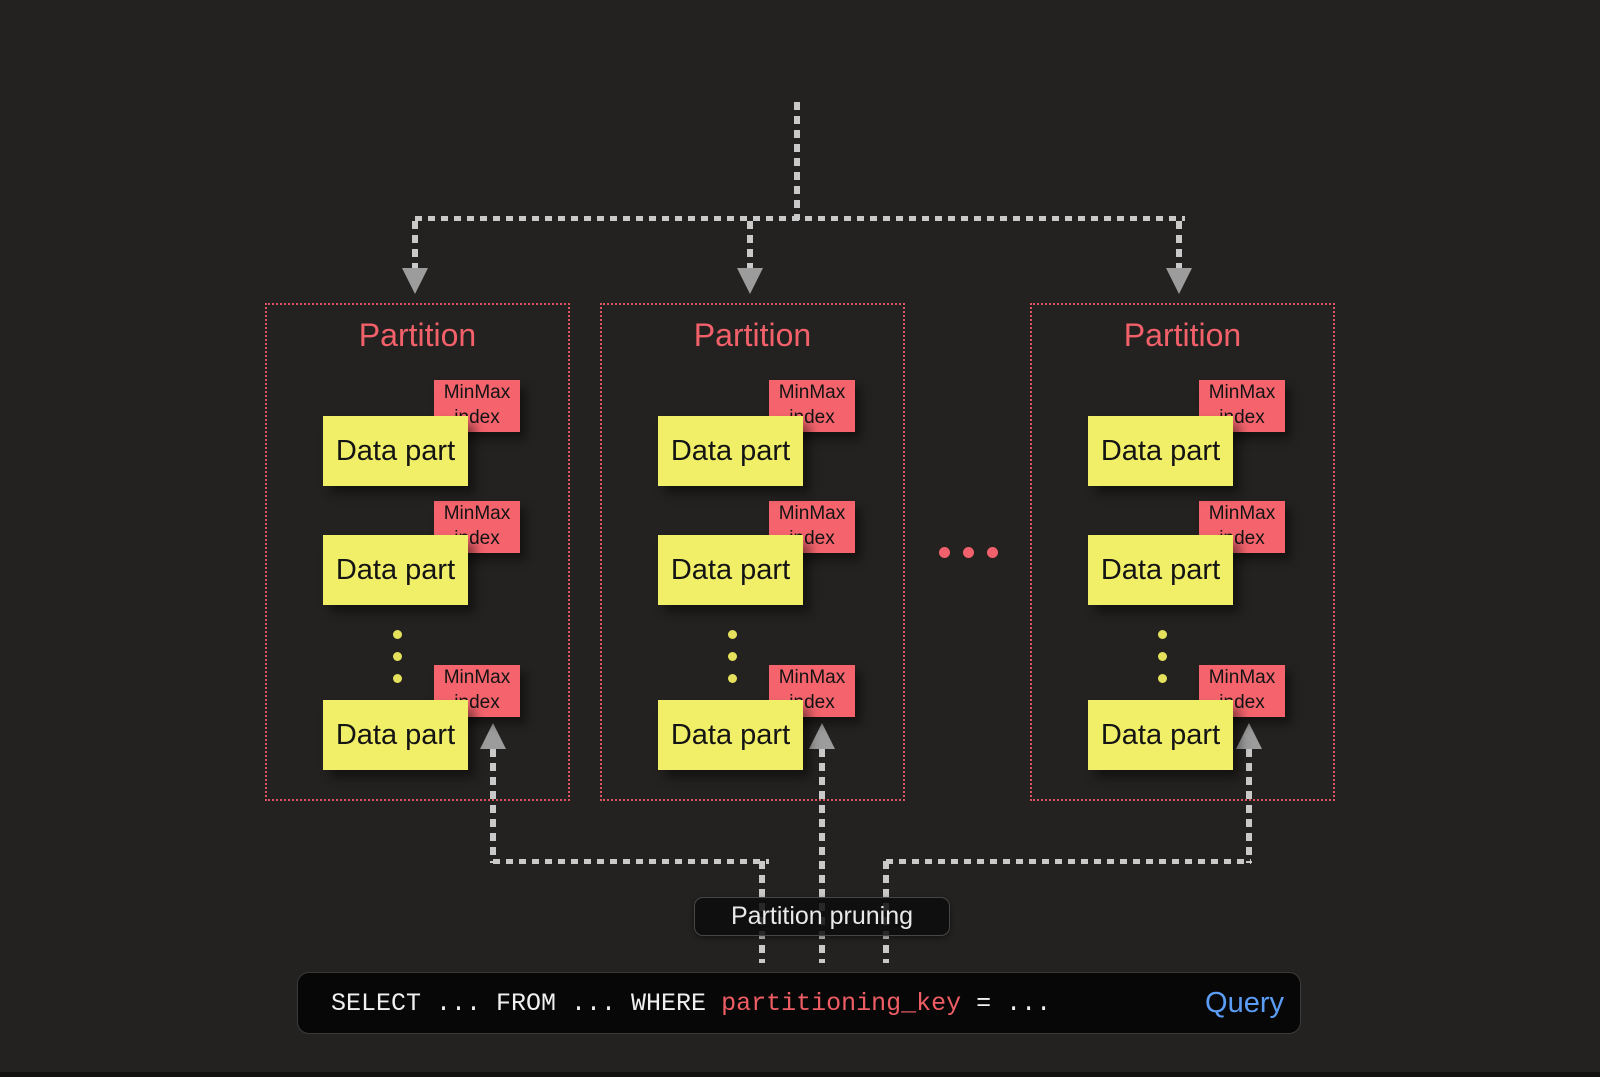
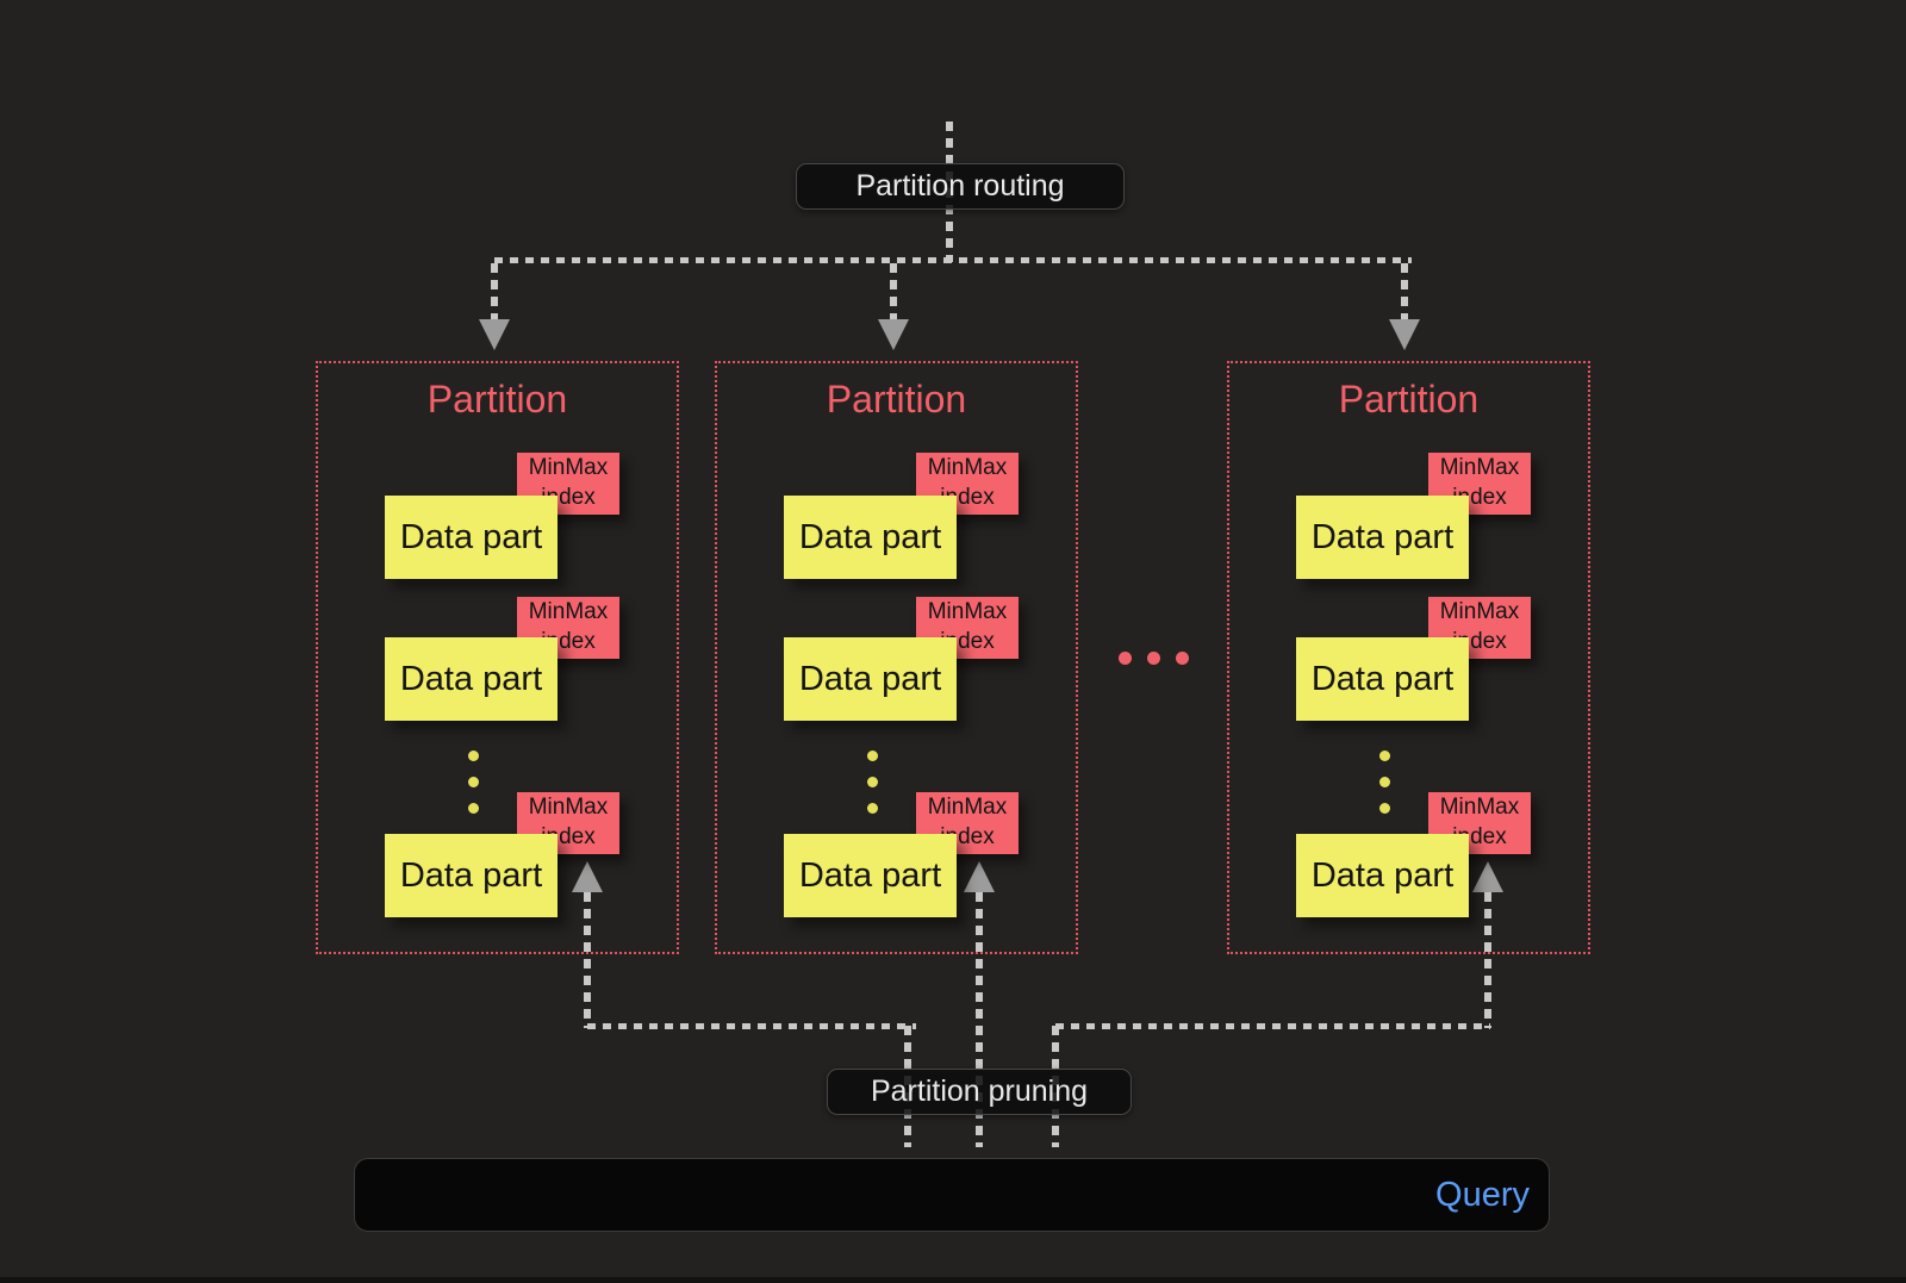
+ Partition routing
  Partition
  MinMax dex
  Data part
  MinMax dex
  Data part
  MinMax dex
  Data part
  Partition
  MinMax dex
  Data part
  MinMax dex
  Data part
  MinMax dex
  Data part
  Partition
  MinMax dex
  Data part
  MinMax dex
  Data part
  MinMax dex
  Data part
  Partition pruning
- SELECT ... FROM ... WHERE partitioning_key = ...
  Query
